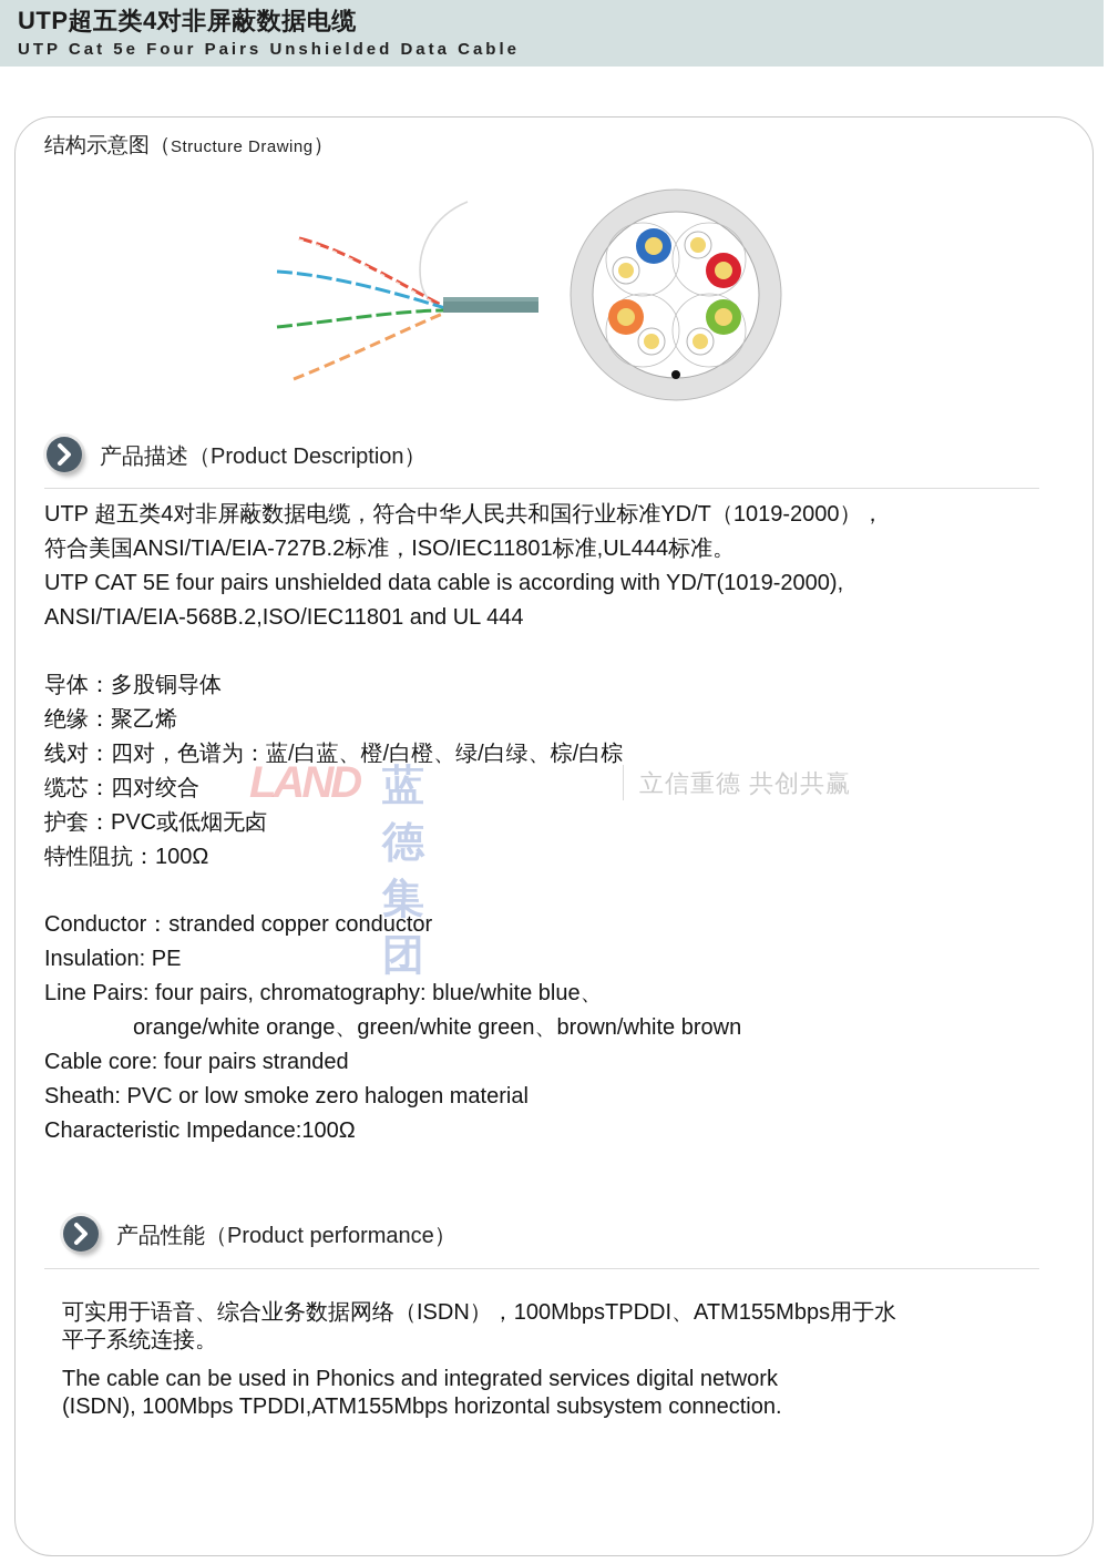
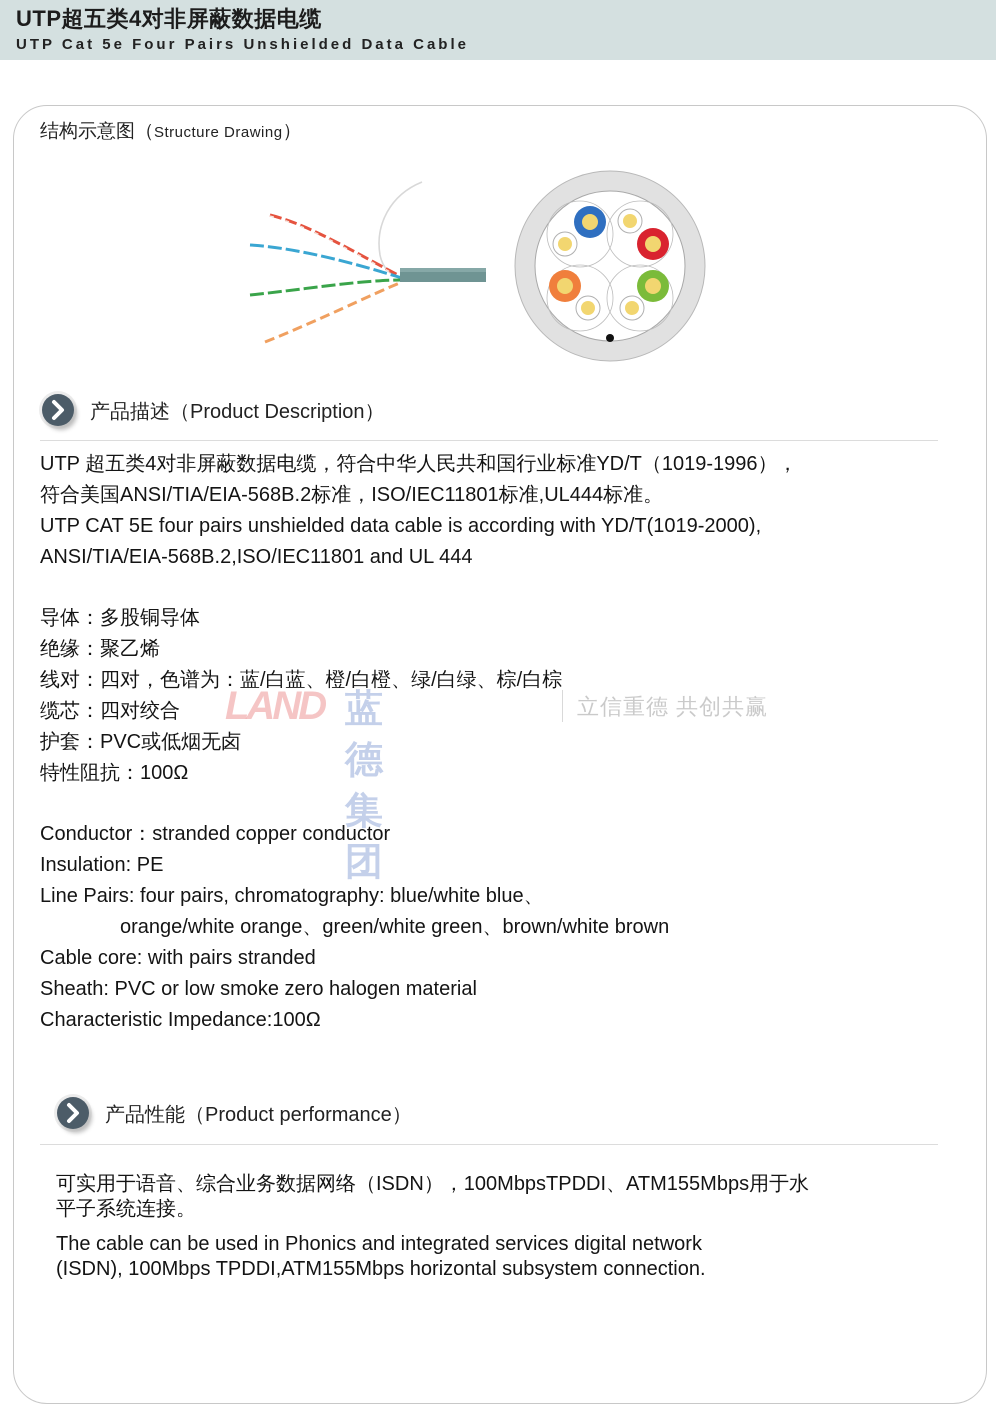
  UTP超五类4对非屏蔽数据电缆
  UTP Cat 5e Four Pairs Unshielded Data Cable
  结构示意图（Structure Drawing）
  产品描述（Product Description）
- UTP 超五类4对非屏蔽数据电缆，符合中华人民共和国行业标准YD/T（1019-2000），
+ UTP 超五类4对非屏蔽数据电缆，符合中华人民共和国行业标准YD/T（1019-1996），
- 符合美国ANSI/TIA/EIA-727B.2标准，ISO/IEC11801标准,UL444标准。
+ 符合美国ANSI/TIA/EIA-568B.2标准，ISO/IEC11801标准,UL444标准。
  UTP CAT 5E four pairs unshielded data cable is according with YD/T(1019-2000),
  ANSI/TIA/EIA-568B.2,ISO/IEC11801 and UL 444
  导体：多股铜导体
  绝缘：聚乙烯
  线对：四对，色谱为：蓝/白蓝、橙/白橙、绿/白绿、棕/白棕
  缆芯：四对绞合
  护套：PVC或低烟无卤
  特性阻抗：100Ω
  LAND
  蓝德集团
  立信重德 共创共赢
  Conductor：stranded copper conductor
  Insulation: PE
  Line Pairs: four pairs, chromatography: blue/white blue、
  orange/white orange、green/white green、brown/white brown
- Cable core: four pairs stranded
+ Cable core: with pairs stranded
  Sheath: PVC or low smoke zero halogen material
  Characteristic Impedance:100Ω
  产品性能（Product performance）
  可实用于语音、综合业务数据网络（ISDN），100MbpsTPDDI、ATM155Mbps用于水
  平子系统连接。
  The cable can be used in Phonics and integrated services digital network
  (ISDN), 100Mbps TPDDI,ATM155Mbps horizontal subsystem connection.
